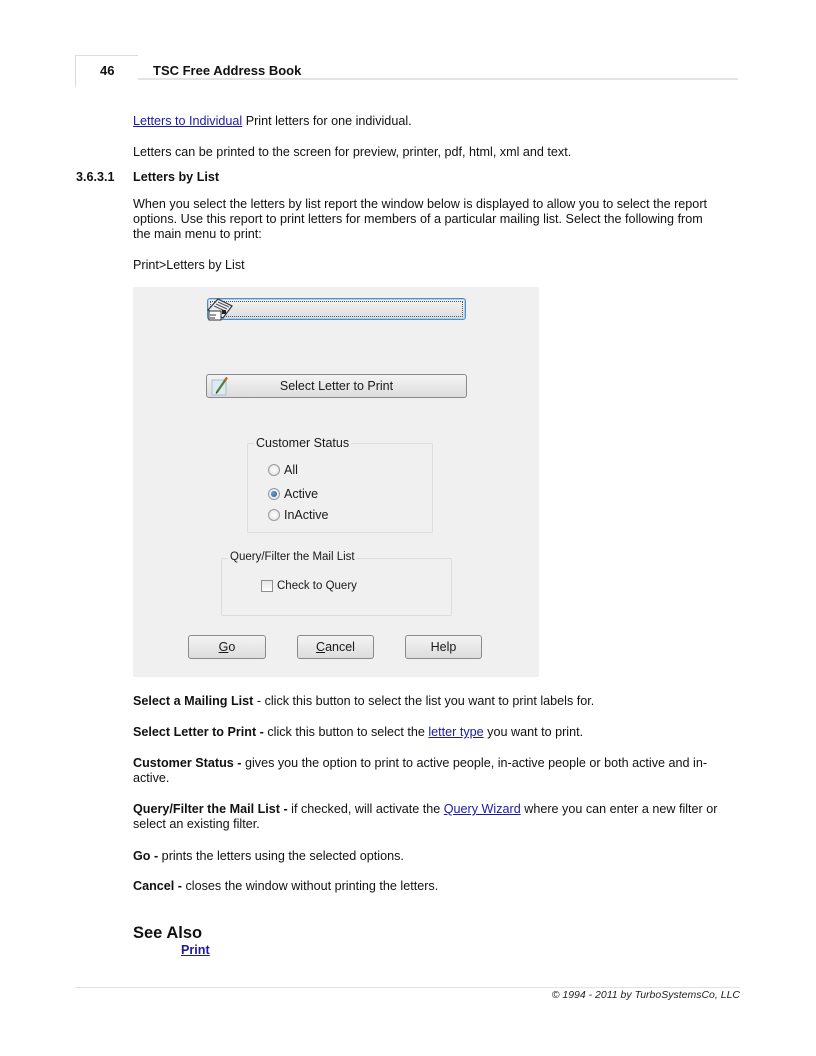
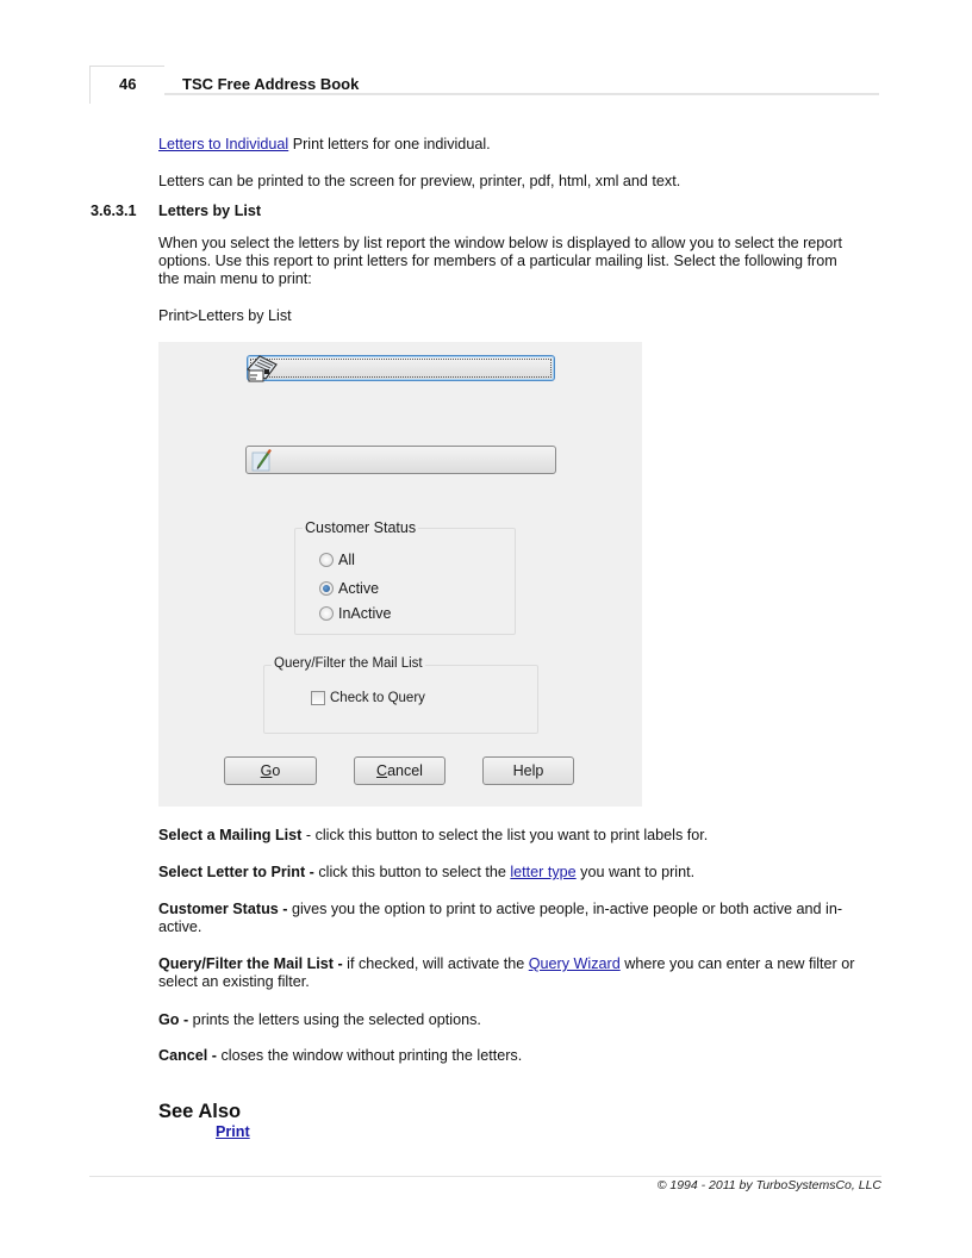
  46
  TSC Free Address Book
  Letters to Individual Print letters for one individual.
  Letters can be printed to the screen for preview, printer, pdf, html, xml and text.
  3.6.3.1
  Letters by List
  When you select the letters by list report the window below is displayed to allow you to select the report options. Use this report to print letters for members of a particular mailing list. Select the following from the main menu to print:
  Print>Letters by List
- Select Letter to Print
  Customer Status
  All
  Active
  InActive
  Query/Filter the Mail List
  Check to Query
  Go
  Cancel
  Help
  Select a Mailing List - click this button to select the list you want to print labels for.
  Select Letter to Print - click this button to select the letter type you want to print.
  Customer Status - gives you the option to print to active people, in-active people or both active and in-active.
  Query/Filter the Mail List - if checked, will activate the Query Wizard where you can enter a new filter or select an existing filter.
  Go - prints the letters using the selected options.
  Cancel - closes the window without printing the letters.
  See Also
  Print
  © 1994 - 2011 by TurboSystemsCo, LLC
